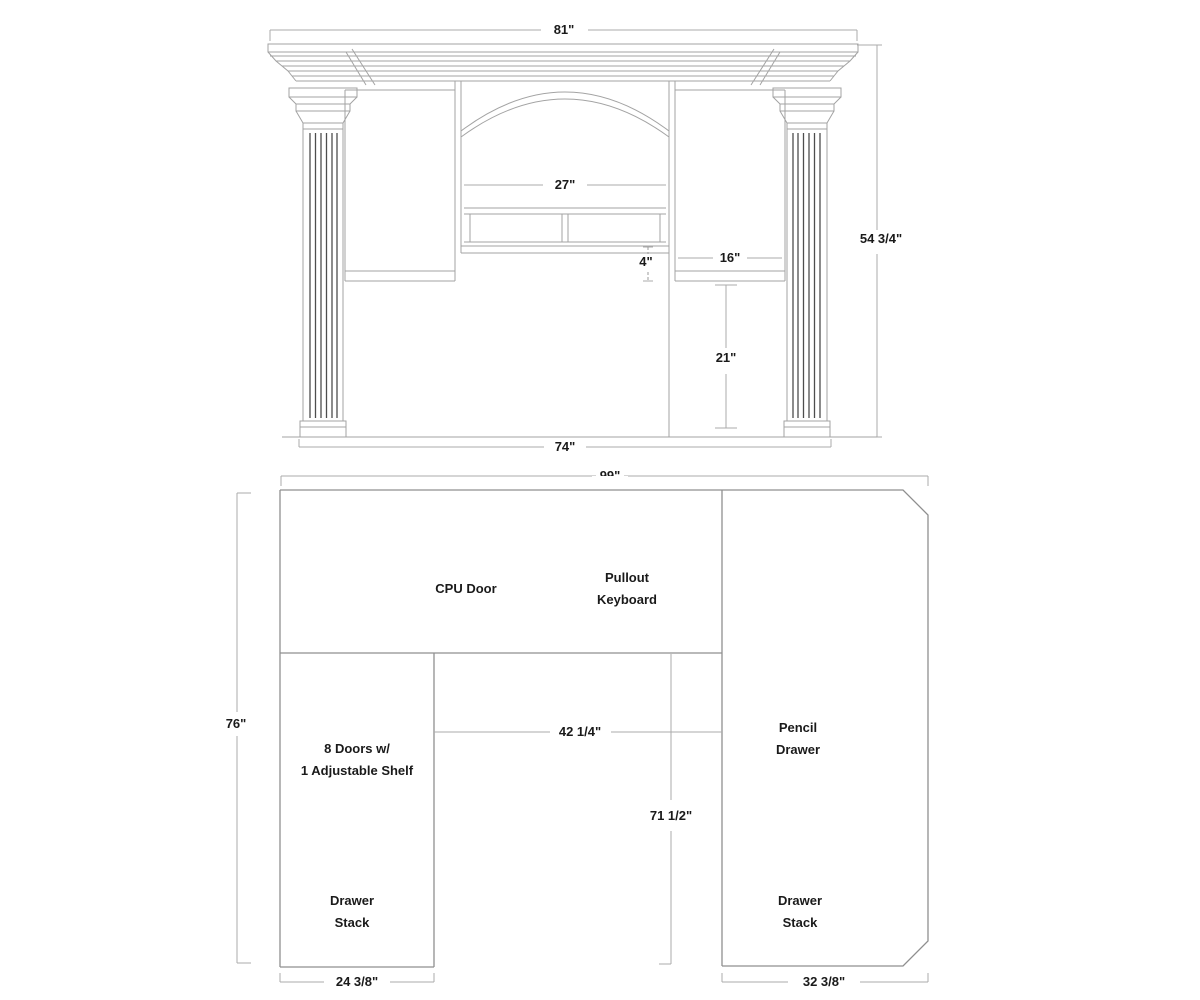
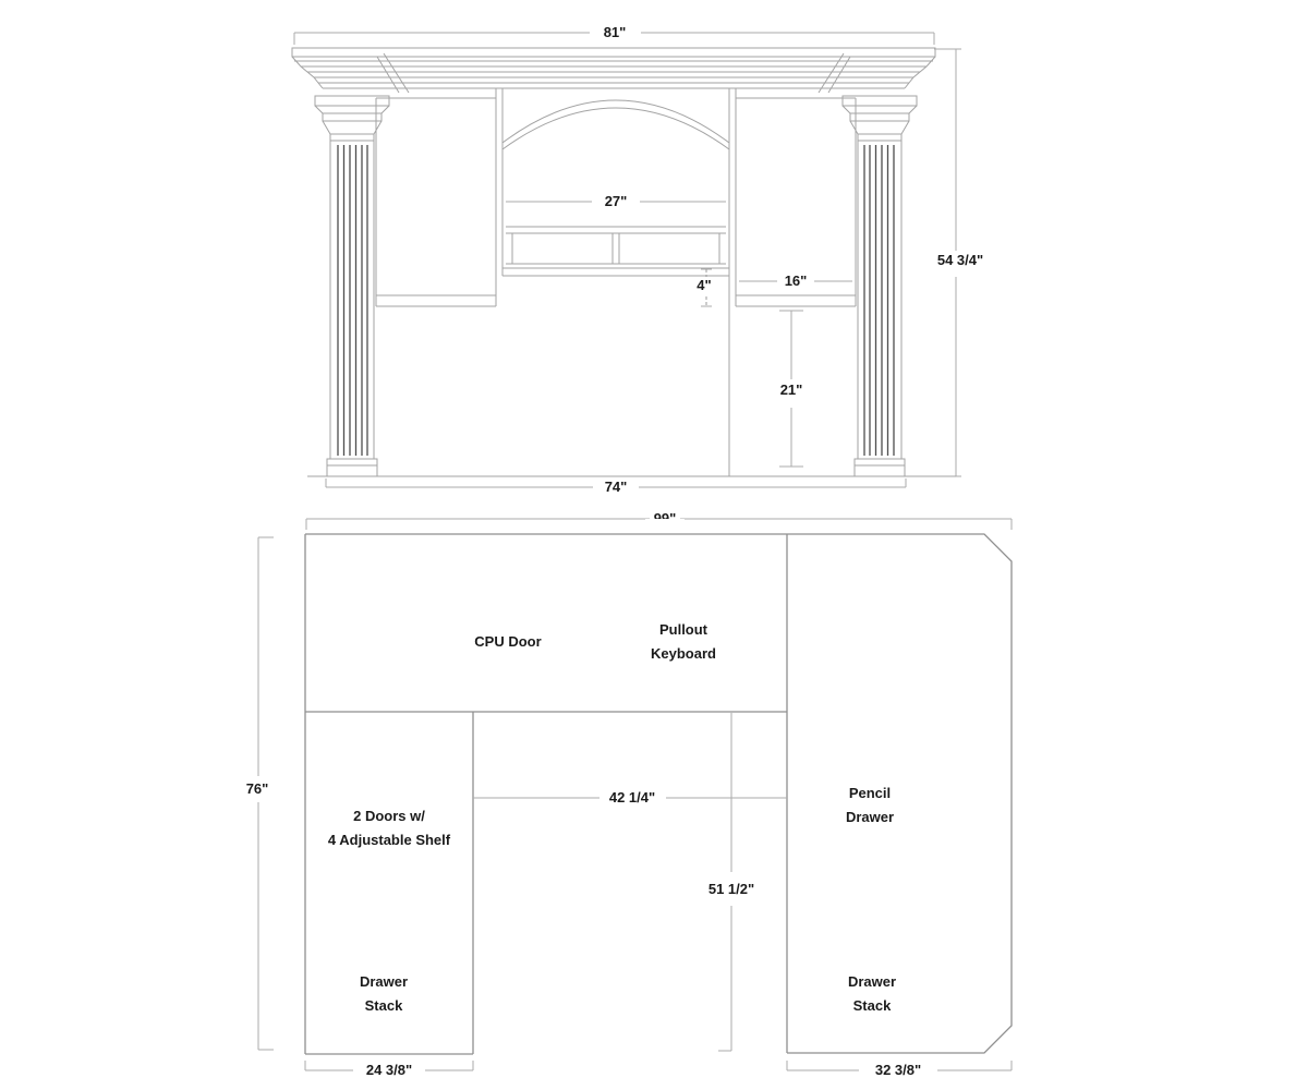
  81"
  27"
  4"
  16"
  21"
  54 3/4"
  74"
  99"
  42 1/4"
- 71 1/2"
+ 51 1/2"
  76"
  24 3/8"
  32 3/8"
  CPU Door
  Pullout
  Keyboard
- 8 Doors w/
+ 2 Doors w/
- 1 Adjustable Shelf
+ 4 Adjustable Shelf
  Drawer
  Stack
  Pencil
  Drawer
  Drawer
  Stack
